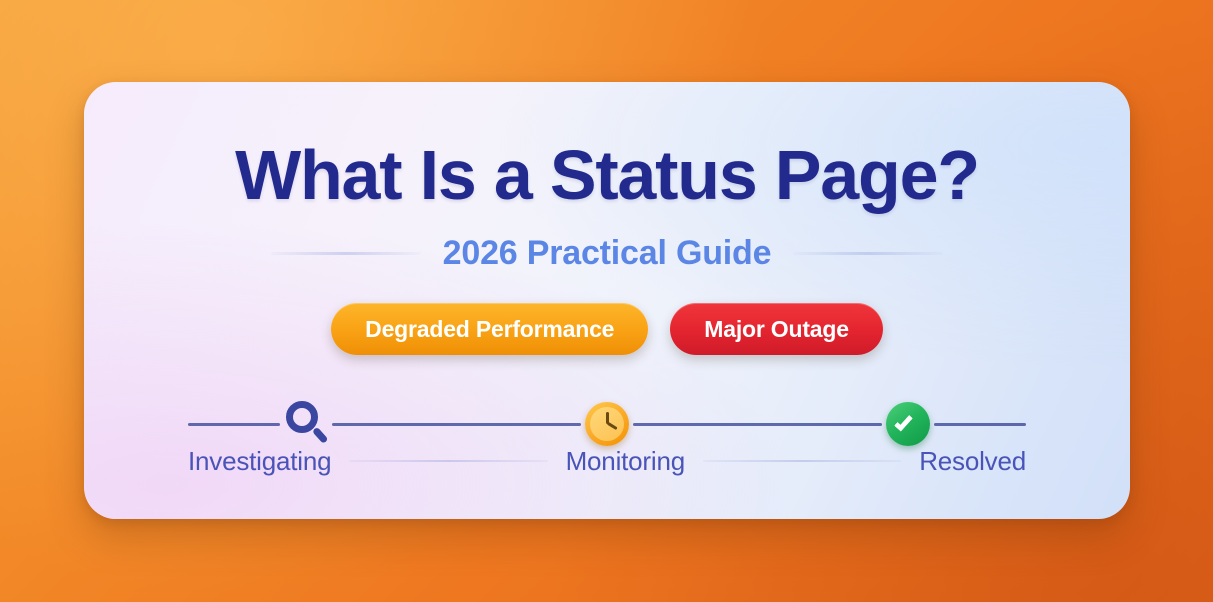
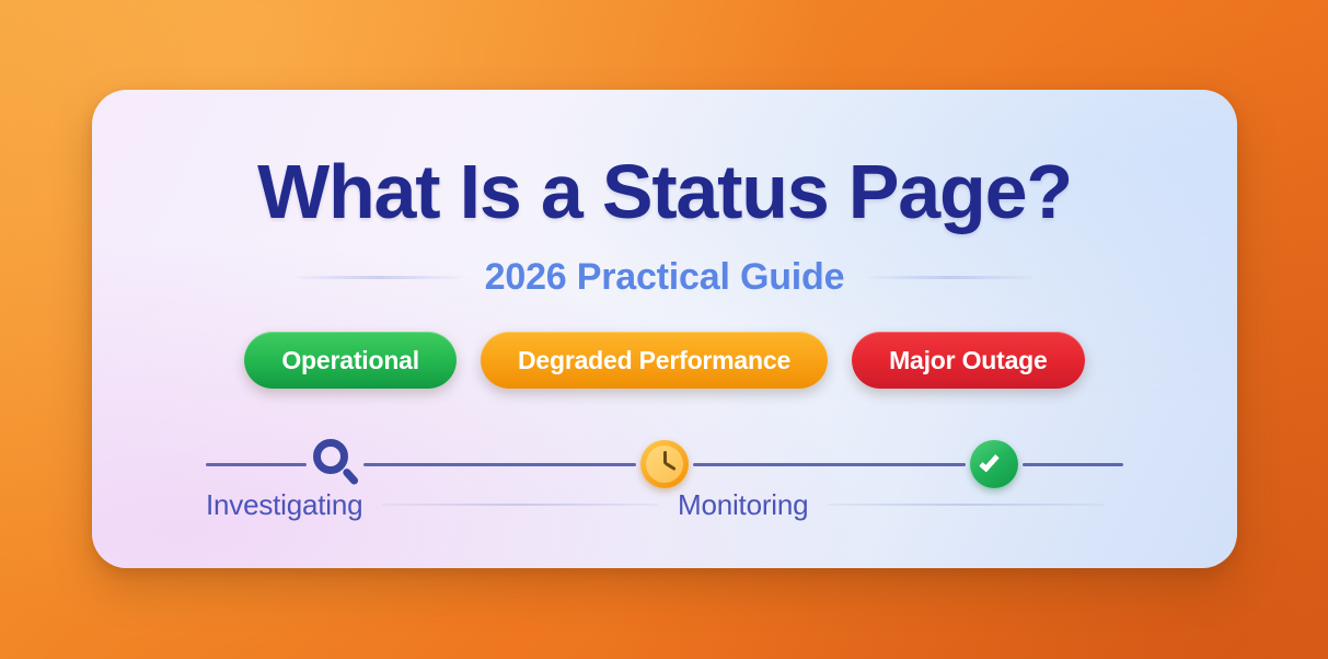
  What Is a Status Page?
  2026 Practical Guide
+ Operational
  Degraded Performance
  Major Outage
  Investigating
  Monitoring
- Resolved
